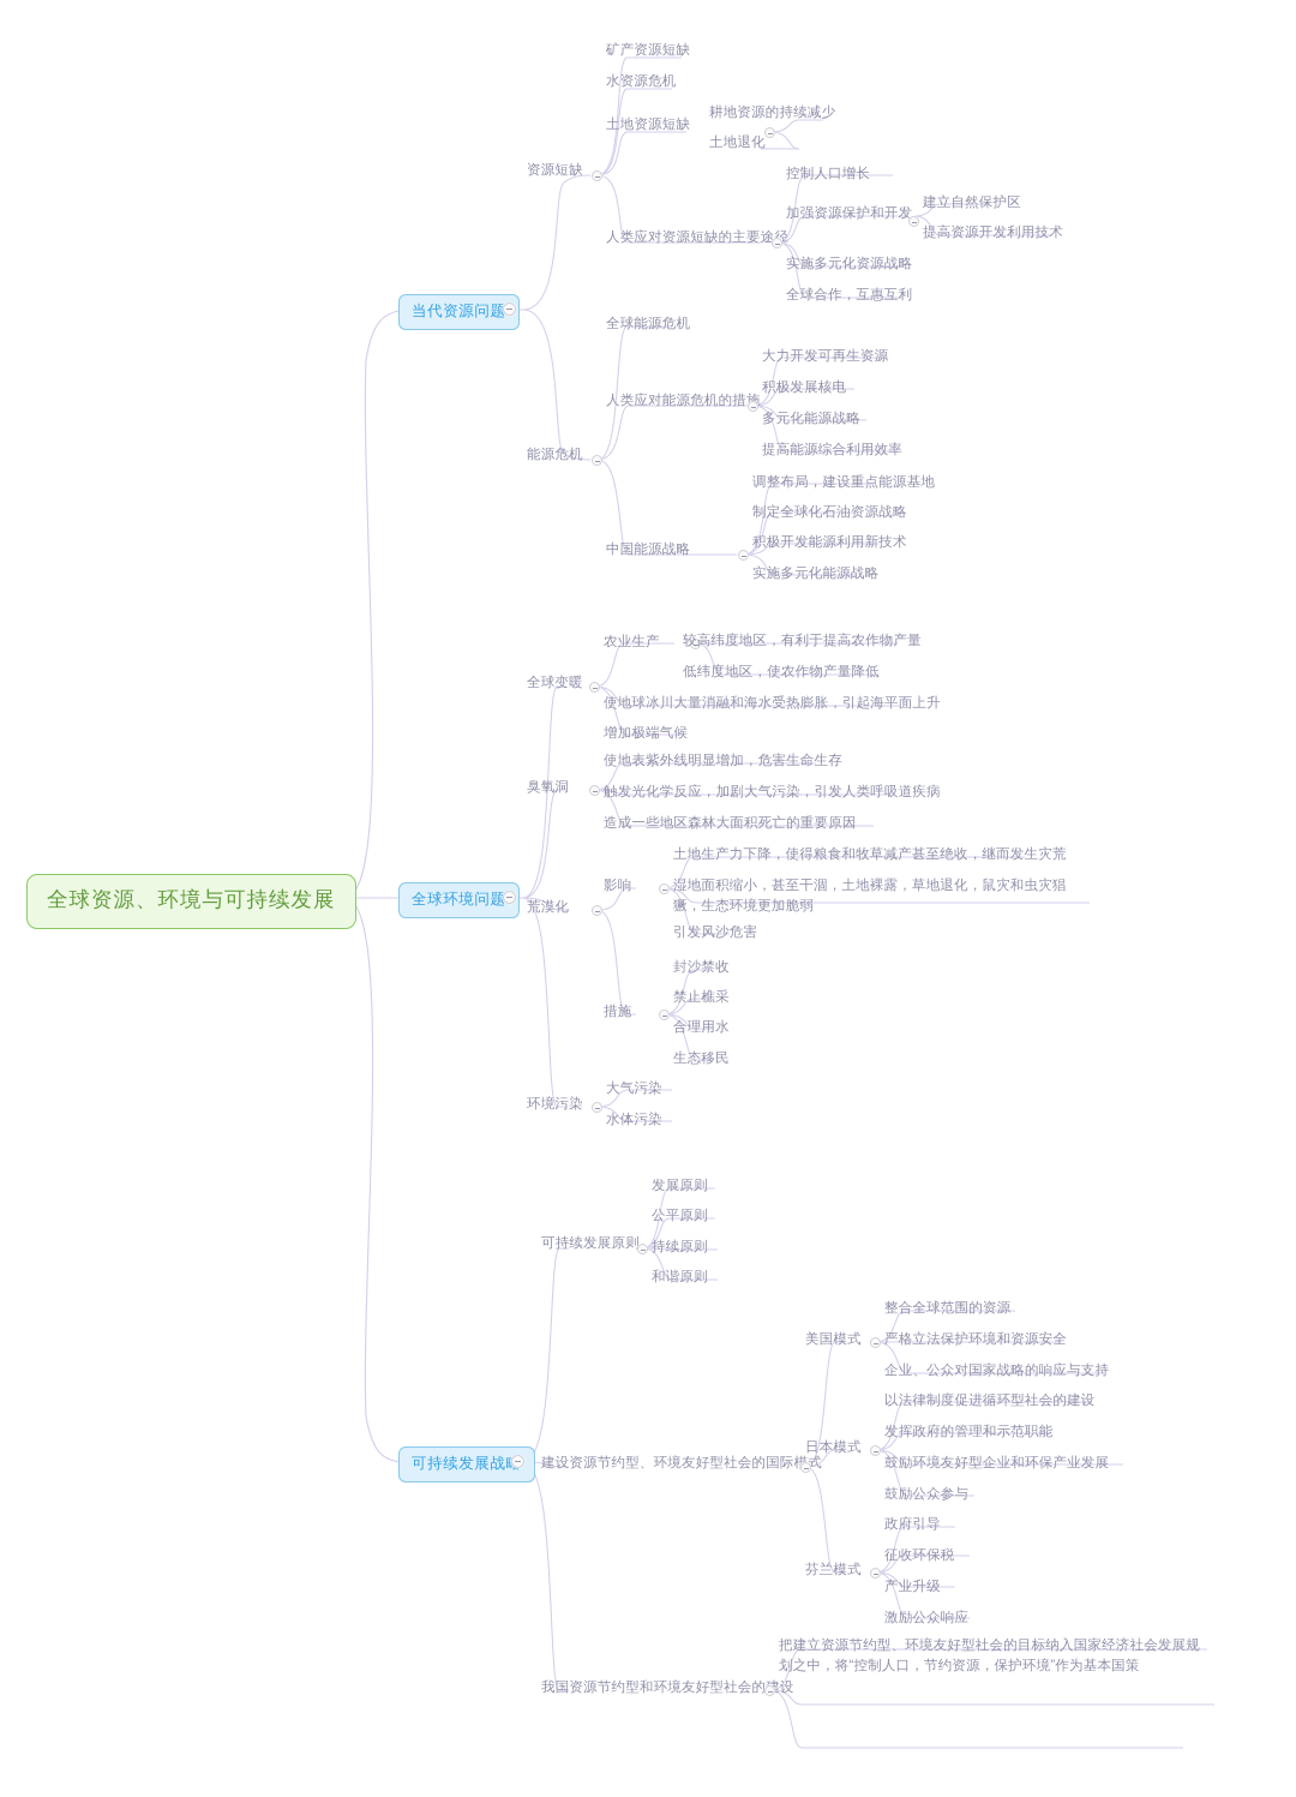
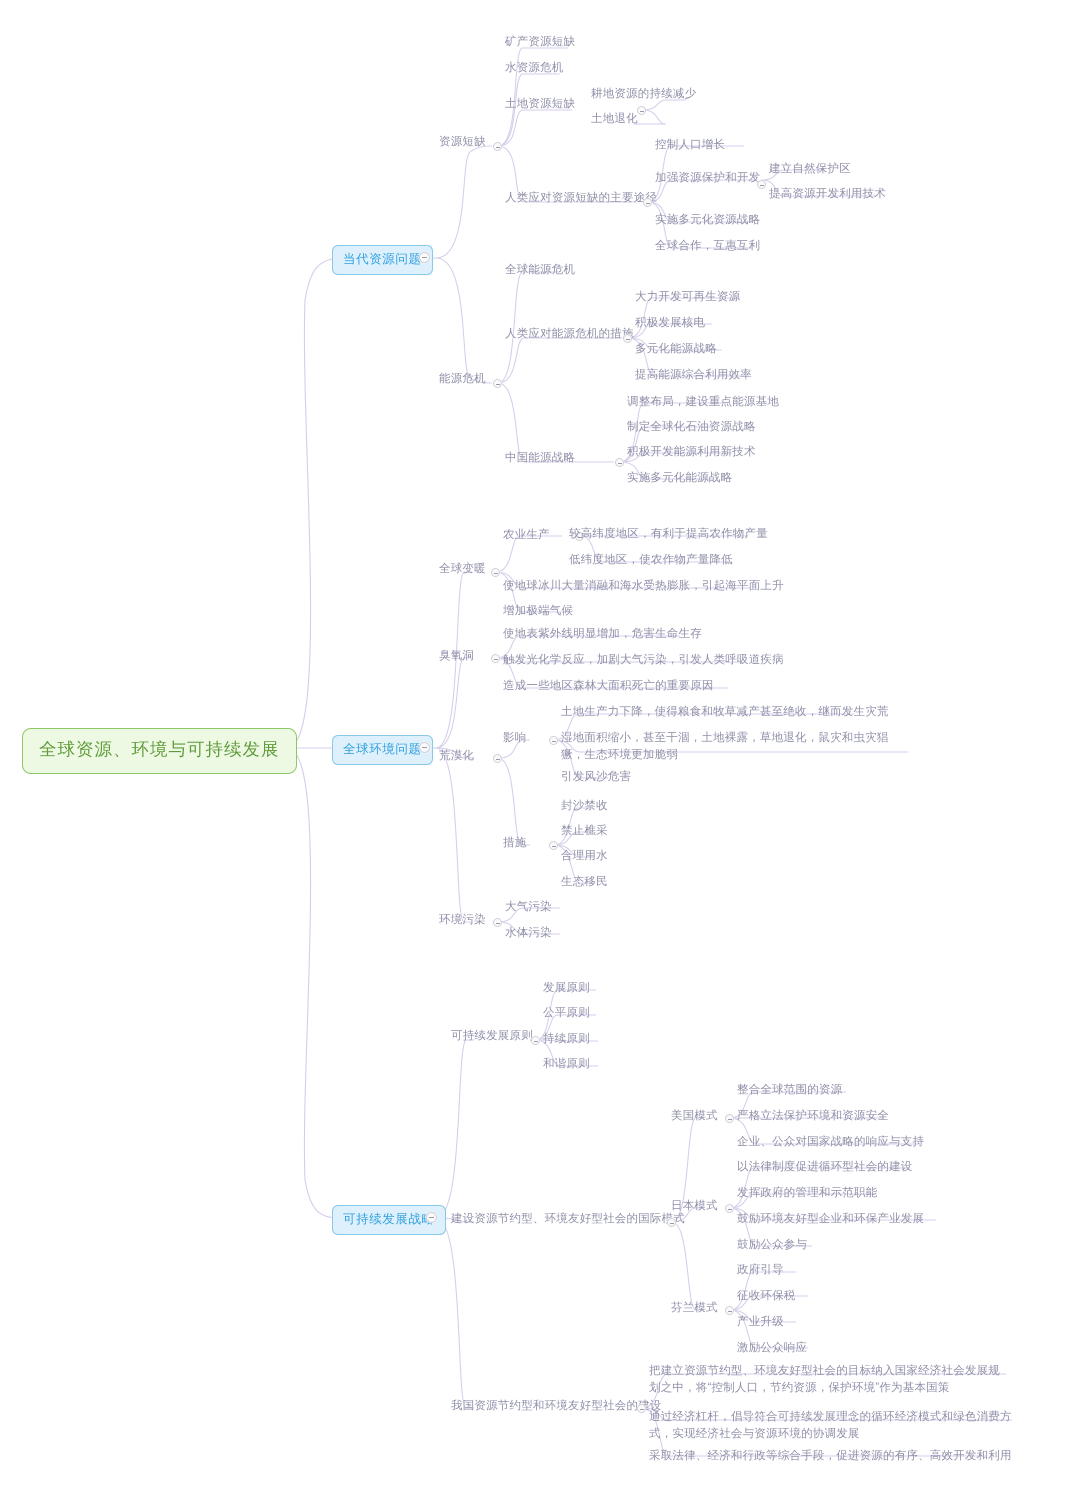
  全球资源、环境与可持续发展
  当代资源问题
  全球环境问题
  可持续发展战
  资源短缺
  矿产资源短缺
  水资源危机
  土地资源短缺
  耕地资源的持续减少
  土地退化
  人类应对资源短缺的主要途径
  控制人口增长
  加强资源保护和开发
  建立自然保护区
  提高资源开发利用技术
  实施多元化资源战略
  全球合作，互惠互利
  能源危机
  全球能源危机
  人类应对能源危机的措
  大力开发可再生资源
  积极发展核电
  多元化能源战略
  提高能源综合利用效率
  中国能源战略
  调整布局，建设重点能源基地
  制定全球化石油资源战略
  积极开发能源利用新技术
  实施多元化能源战略
  全球变暖
  农业生产
  较高纬度地区，有利于提高农作物产量
  低纬度地区，使农作物产量降低
  使地球冰川大量消融和海水受热膨胀，引起海平面上升
  增加极端气候
  臭氧洞
  使地表紫外线明显增加，危害生命生存
  触发光化学反应，加剧大气污染，引发人类呼吸道疾病
  造成一些地区森林大面积死亡的重要原因
  荒漠化
  影响
  土地生产力下降，使得粮食和牧草减产甚至绝收，继而发生灾荒
  湿地面积缩小，甚至干涸，土地裸露，草地退化，鼠灾和虫灾猖獗，生态环境更加脆弱
  引发风沙危害
  措施
  封沙禁收
  禁止樵采
  合理用水
  生态移民
  环境污染
  大气污染
  水体污染
  可持续发展原则
  发展原则
  公平原则
  持续原则
  和谐原则
  建设资源节约型、环境友好型社会的国际式
  美国模式
  整合全球范围的资源
  严格立法保护环境和资源安全
  企业、公众对国家战略的响应与支持
  日本模式
  以法律制度促进循环型社会的建设
  发挥政府的管理和示范职能
  鼓励环境友好型企业和环保产业发展
  鼓励公众参与
  芬兰模式
  政府引导
  征收环保税
  产业升级
  激励公众响应
  我国资源节约型和环境友好型社会的设
  把建立资源节约型、环境友好型社会的目标纳入国家经济社会发展规划之中，将“控制人口，节约资源，保护环境”作为基本国策
+ 通过经济杠杆，倡导符合可持续发展理念的循环经济模式和绿色消费方式，实现经济社会与资源环境的协调发展
+ 采取法律、经济和行政等综合手段，促进资源的有序、高效开发和利用
